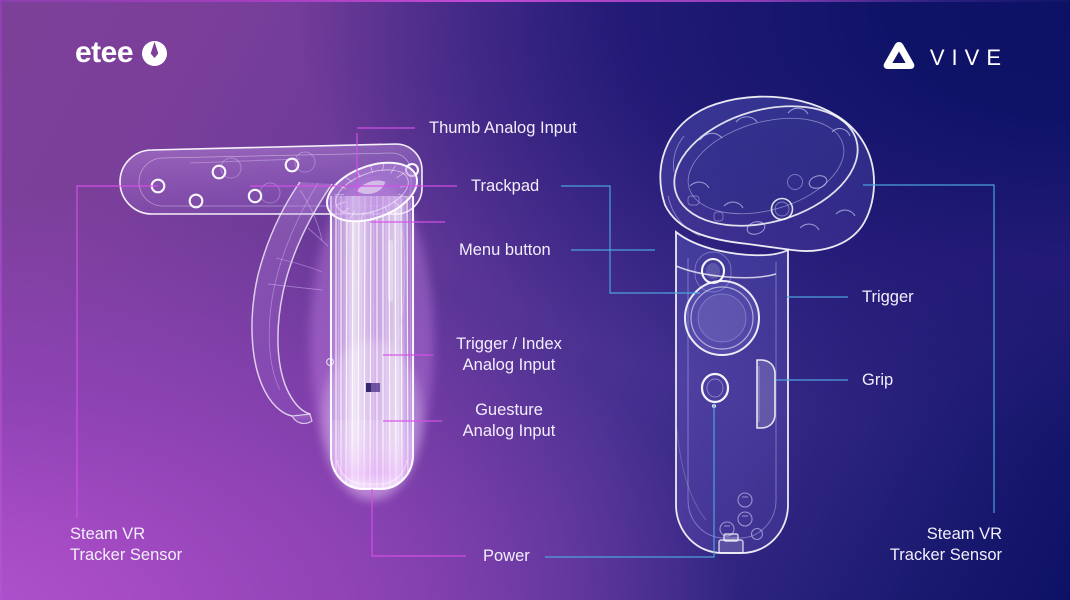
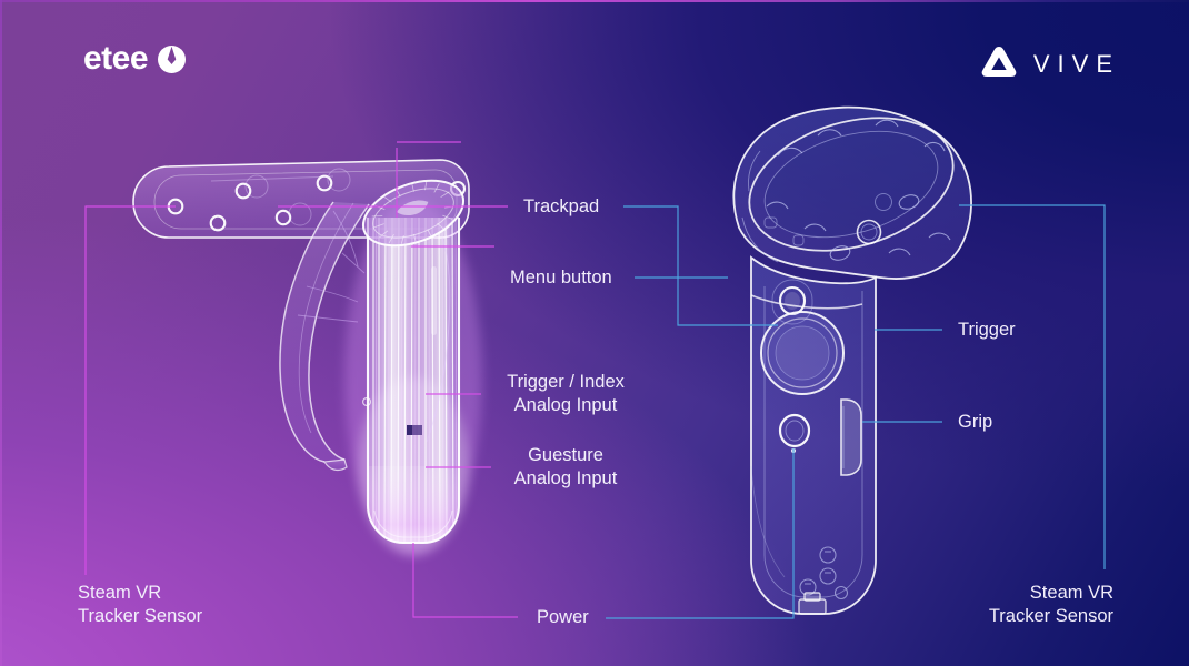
  etee
  VIVE
- Thumb Analog Input
  Trackpad
  Menu button
  Trigger / Index
  Analog Input
  Guesture
  Analog Input
  Power
  Trigger
  Grip
  Steam VR
  Tracker Sensor
  Steam VR
  Tracker Sensor
